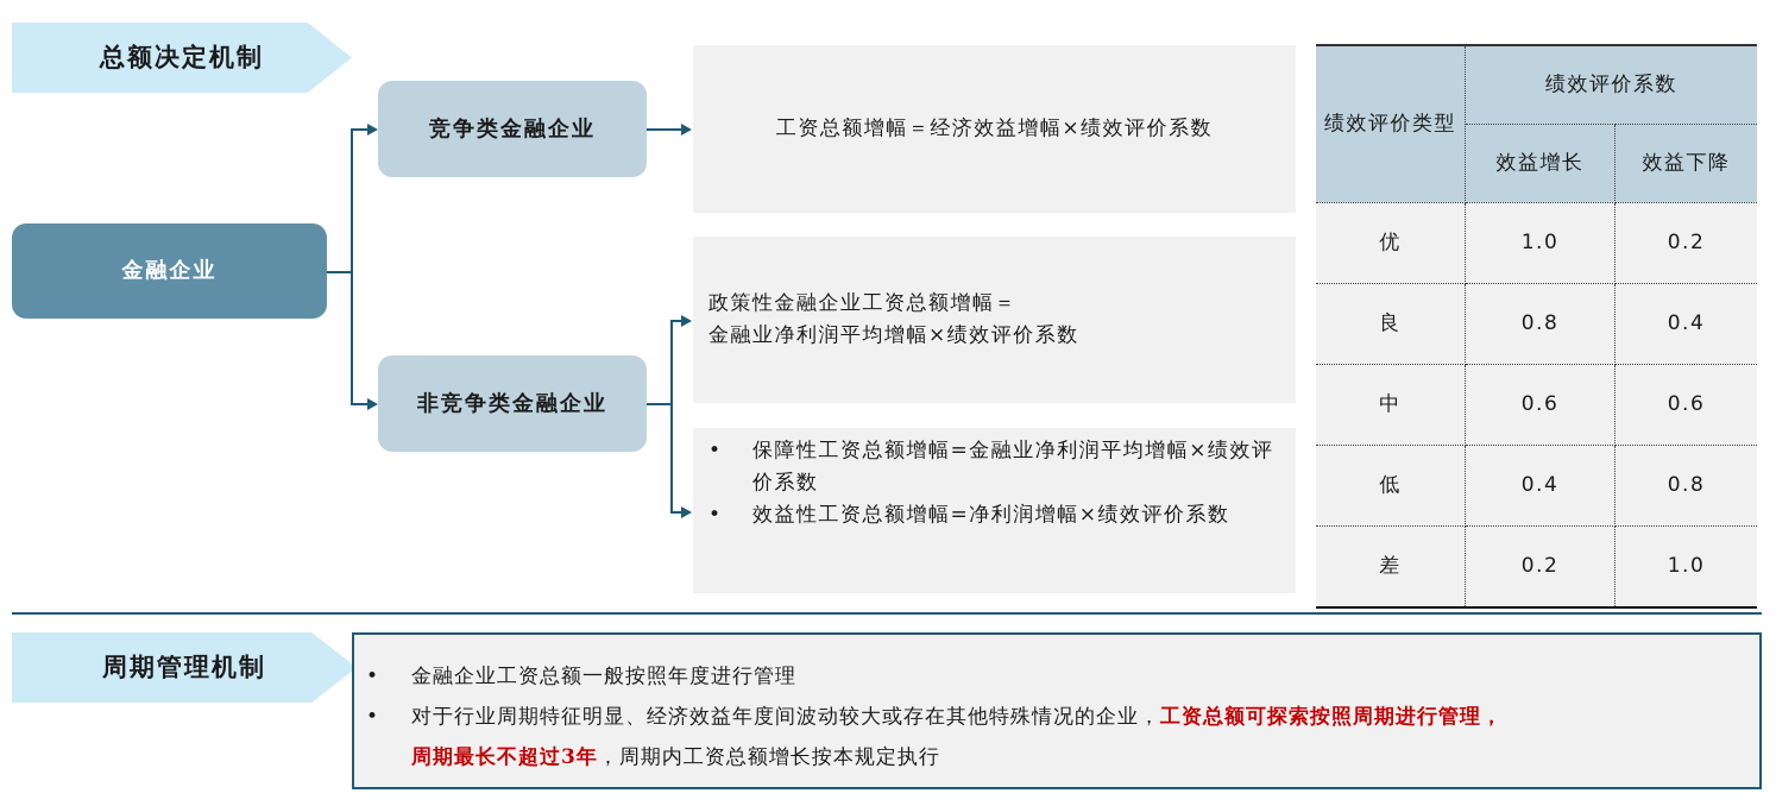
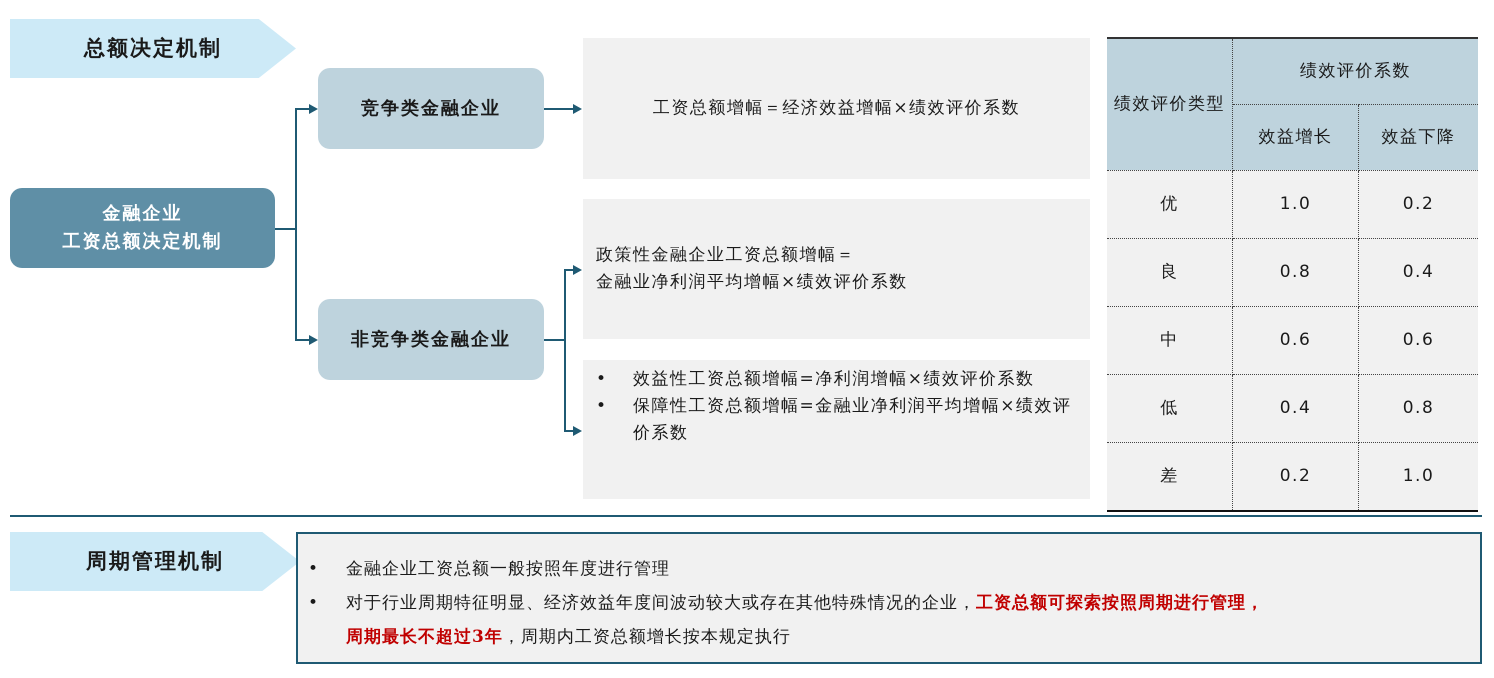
  总额决定机制
  金融企业
+ 工资总额决定机制
  竞争类金融企业
  非竞争类金融企业
  工资总额增幅＝经济效益增幅×绩效评价系数
  政策性金融企业工资总额增幅＝
  金融业净利润平均增幅×绩效评价系数
  •
- 保障性工资总额增幅=金融业净利润平均增幅×绩效评价系数
+ 效益性工资总额增幅=净利润增幅×绩效评价系数
  •
- 效益性工资总额增幅=净利润增幅×绩效评价系数
+ 保障性工资总额增幅=金融业净利润平均增幅×绩效评价系数
  绩效评价类型	绩效评价系数
  效益增长	效益下降
  优	1.0	0.2
  良	0.8	0.4
  中	0.6	0.6
  低	0.4	0.8
  差	0.2	1.0
  周期管理机制
  •
  金融企业工资总额一般按照年度进行管理
  •
  对于行业周期特征明显、经济效益年度间波动较大或存在其他特殊情况的企业，工资总额可探索按照周期进行管理，
  周期最长不超过3年，周期内工资总额增长按本规定执行
